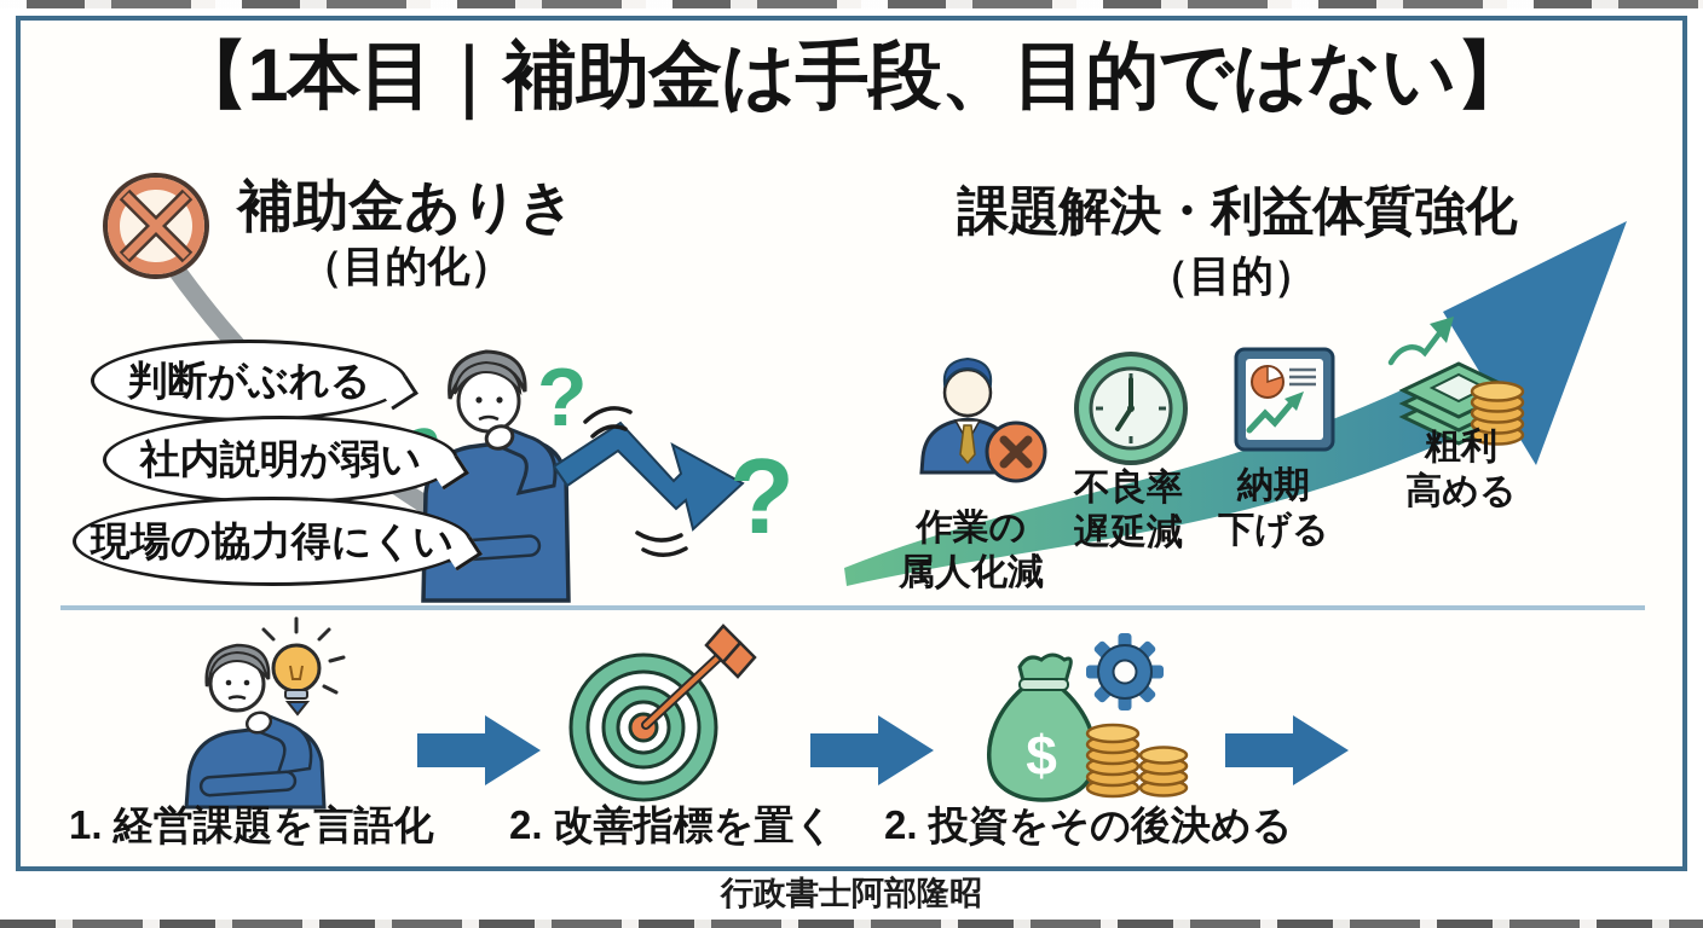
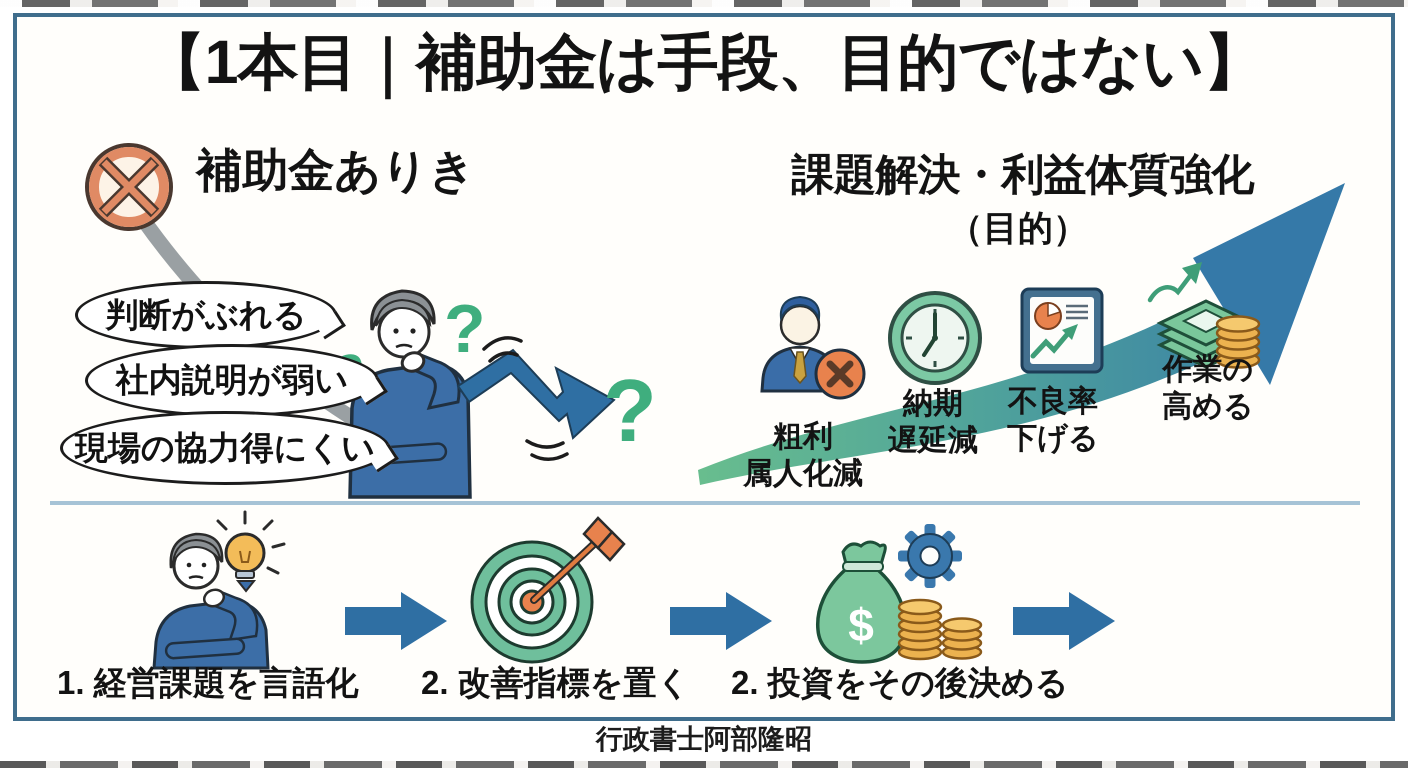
  ?
  ?
  $
  【1本目｜補助金は手段、目的ではない】
  補助金ありき
- （目的化）
  課題解決・利益体質強化
  （目的）
  判断がぶれる
  社内説明が弱い
  現場の協力得にくい
- 作業の
+ 粗利
  属人化減
- 不良率
+ 納期
  遅延減
- 納期
+ 不良率
  下げる
- 粗利
+ 作業の
  高める
  1. 経営課題を言語化
  2. 改善指標を置く
  2. 投資をその後決める
  行政書士阿部隆昭
